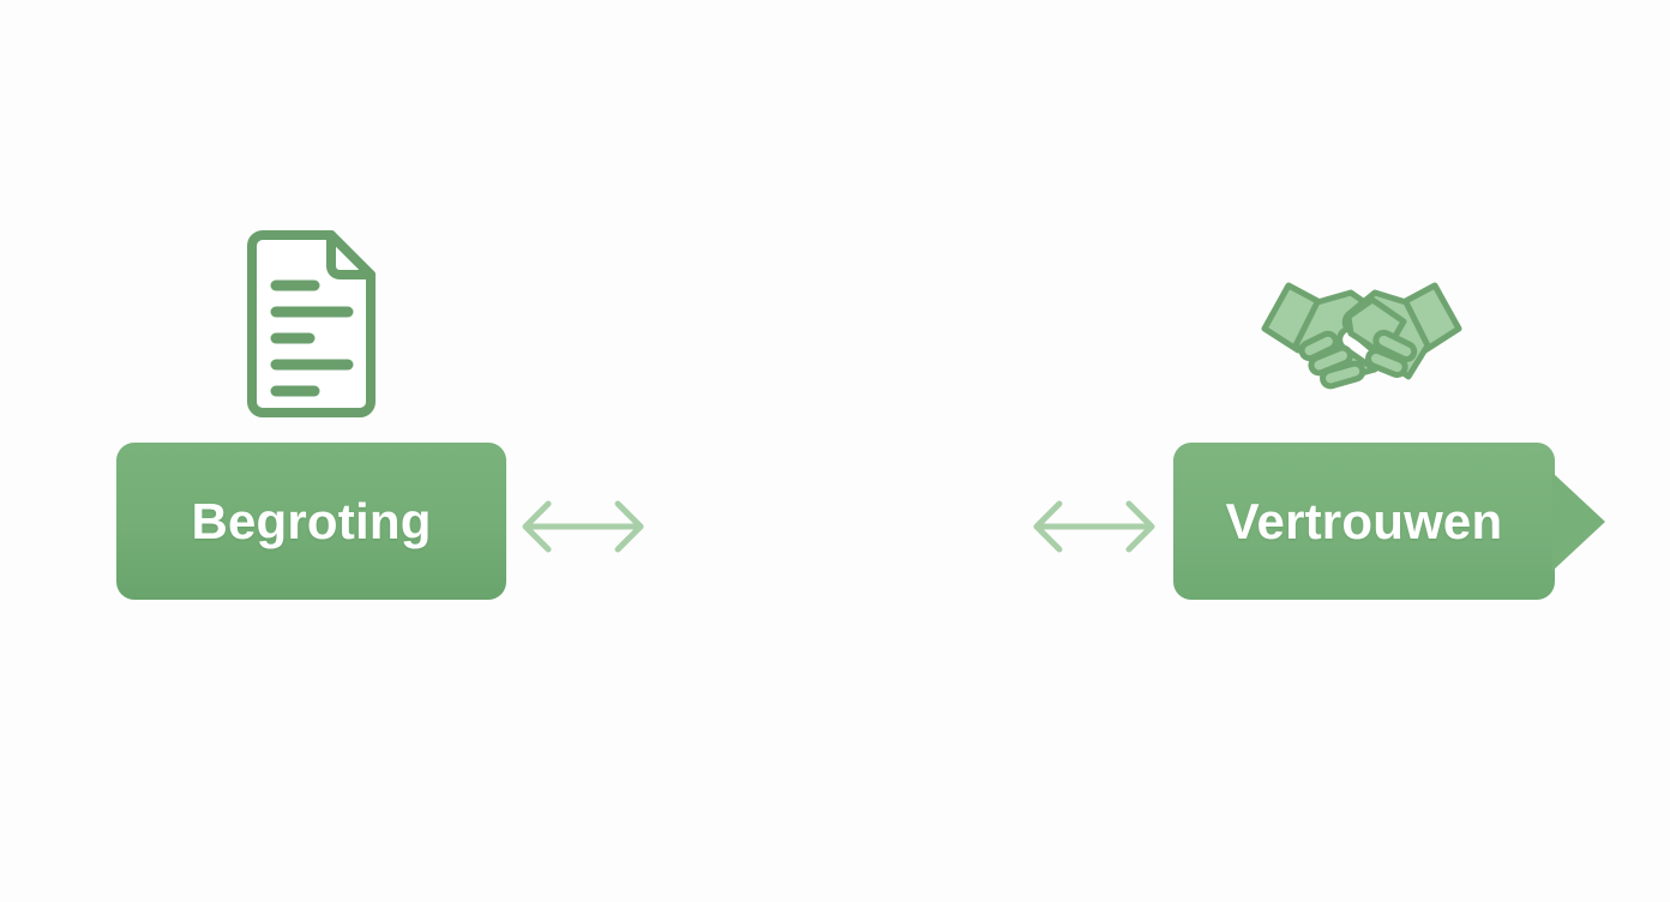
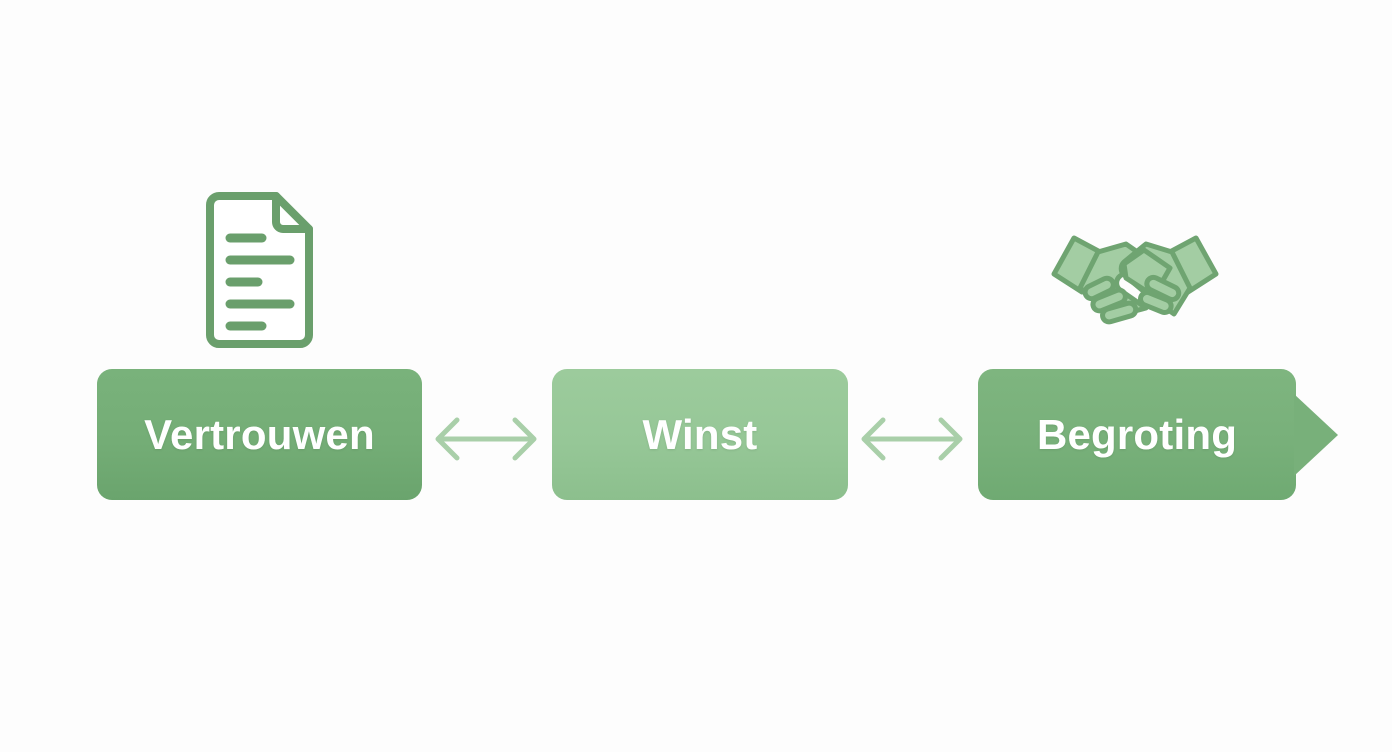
- Begroting
+ Vertrouwen
+ Winst
- Vertrouwen
+ Begroting
